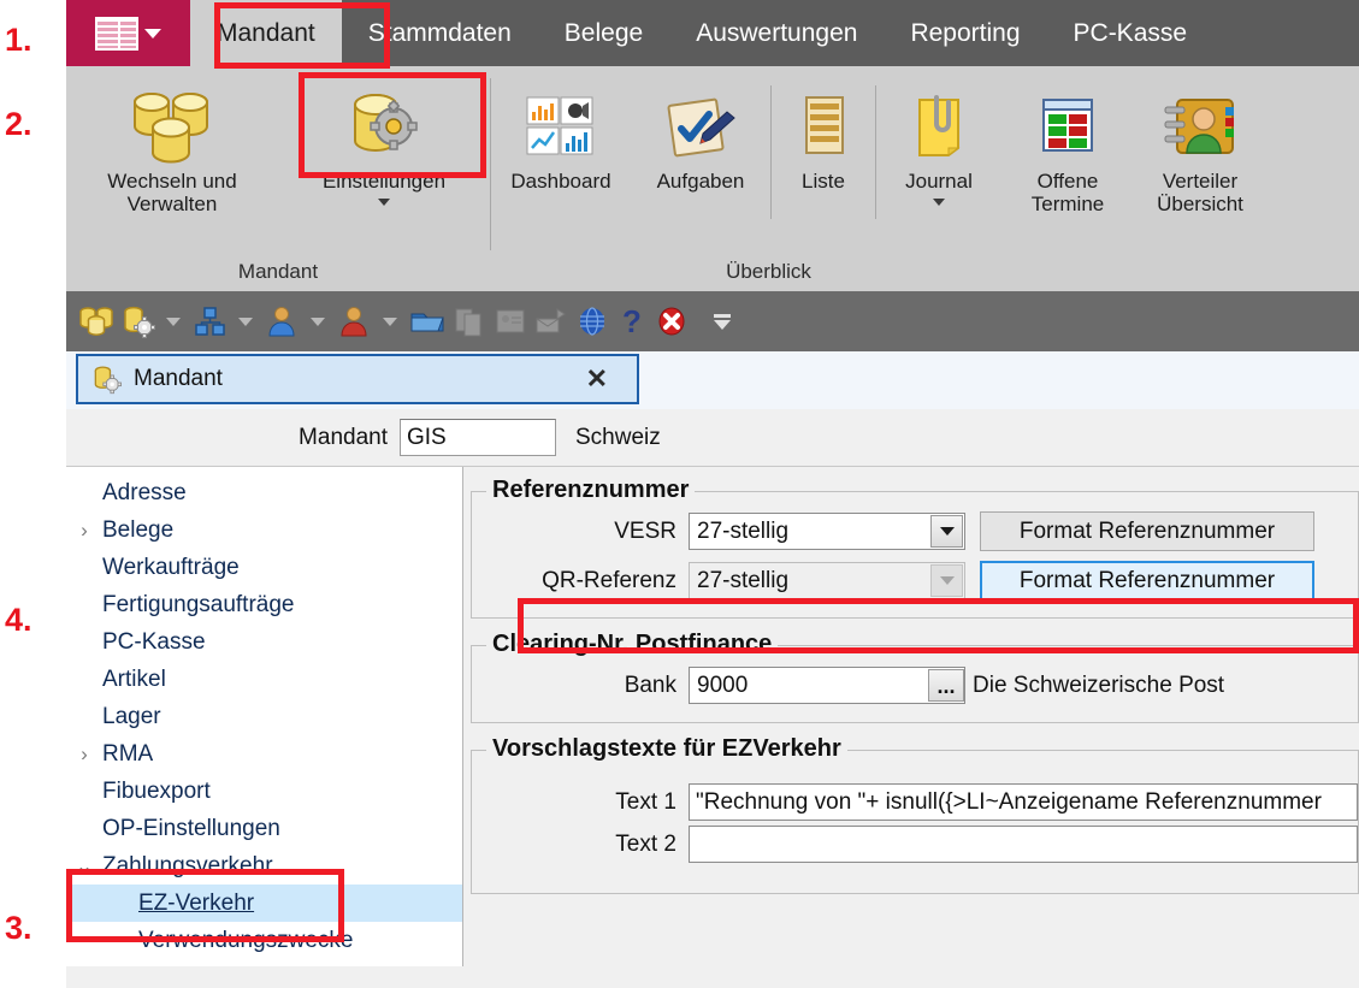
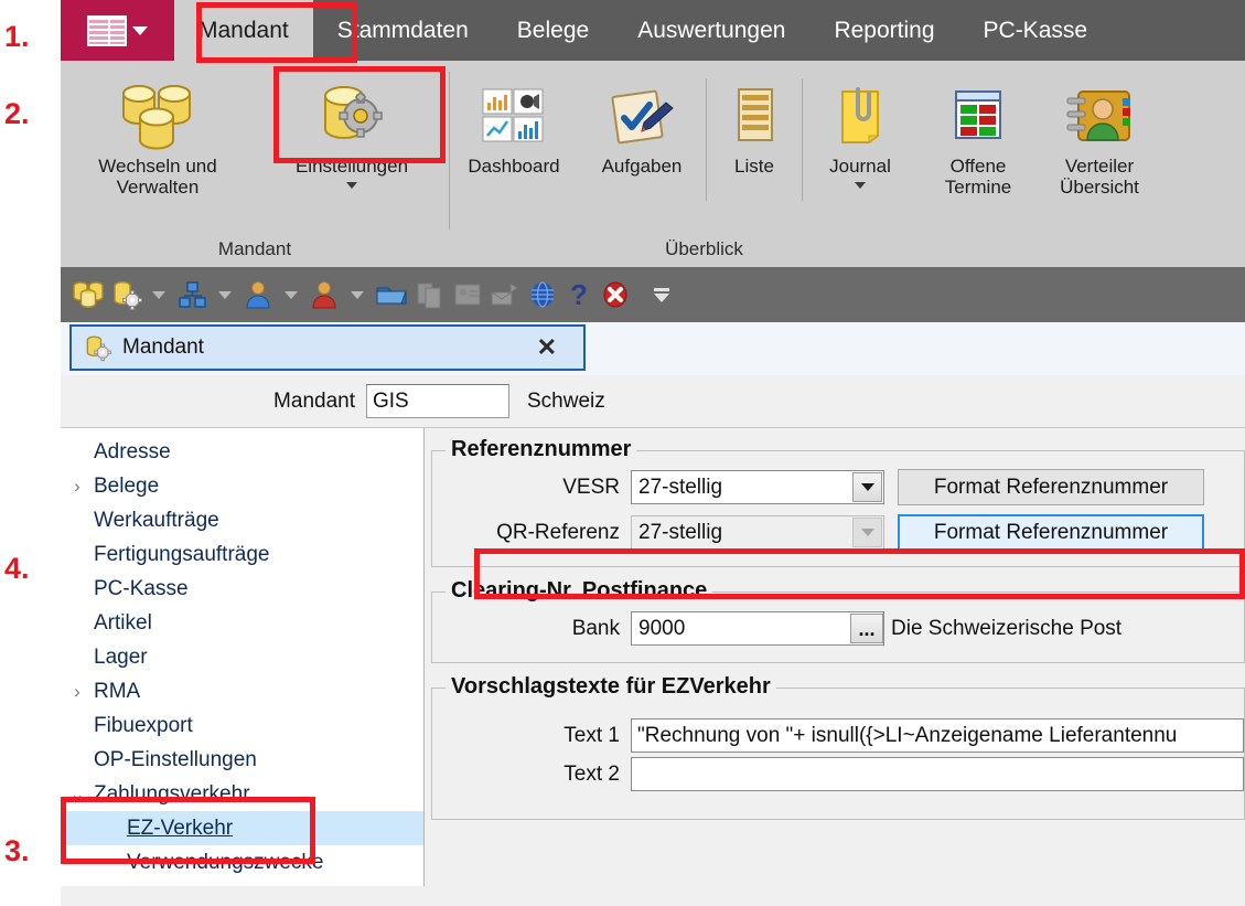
  1.
  2.
  4.
  3.
  Mandant
  Stammdaten
  Belege
  Auswertungen
  Reporting
  PC-Kasse
  Wechseln und
  Verwalten
  Einstellungen
  Mandant
  Dashboard
  Aufgaben
  Liste
  Journal
  Offene
  Termine
  Verteiler
  Übersicht
  Überblick
  ?
  Mandant
  ✕
  Mandant
  GIS
  Schweiz
  Adresse
  ›
  Belege
  Werkaufträge
  Fertigungsaufträge
  PC-Kasse
  Artikel
  Lager
  ›
  RMA
  Fibuexport
  OP-Einstellungen
  ⌄
  Zahlungsverkehr
  EZ-Verkehr
  Verwendungszwecke
  Referenznummer
  VESR
  27-stellig
  Format Referenznummer
  QR-Referenz
  27-stellig
  Format Referenznummer
  Clearing-Nr. Postfinance
  Bank
  9000
  ...
  Die Schweizerische Post
  Vorschlagstexte für EZVerkehr
  Text 1
- "Rechnung von "+ isnull({>LI~Anzeigename Referenznummer
+ "Rechnung von "+ isnull({>LI~Anzeigename Lieferantennu
  Text 2
